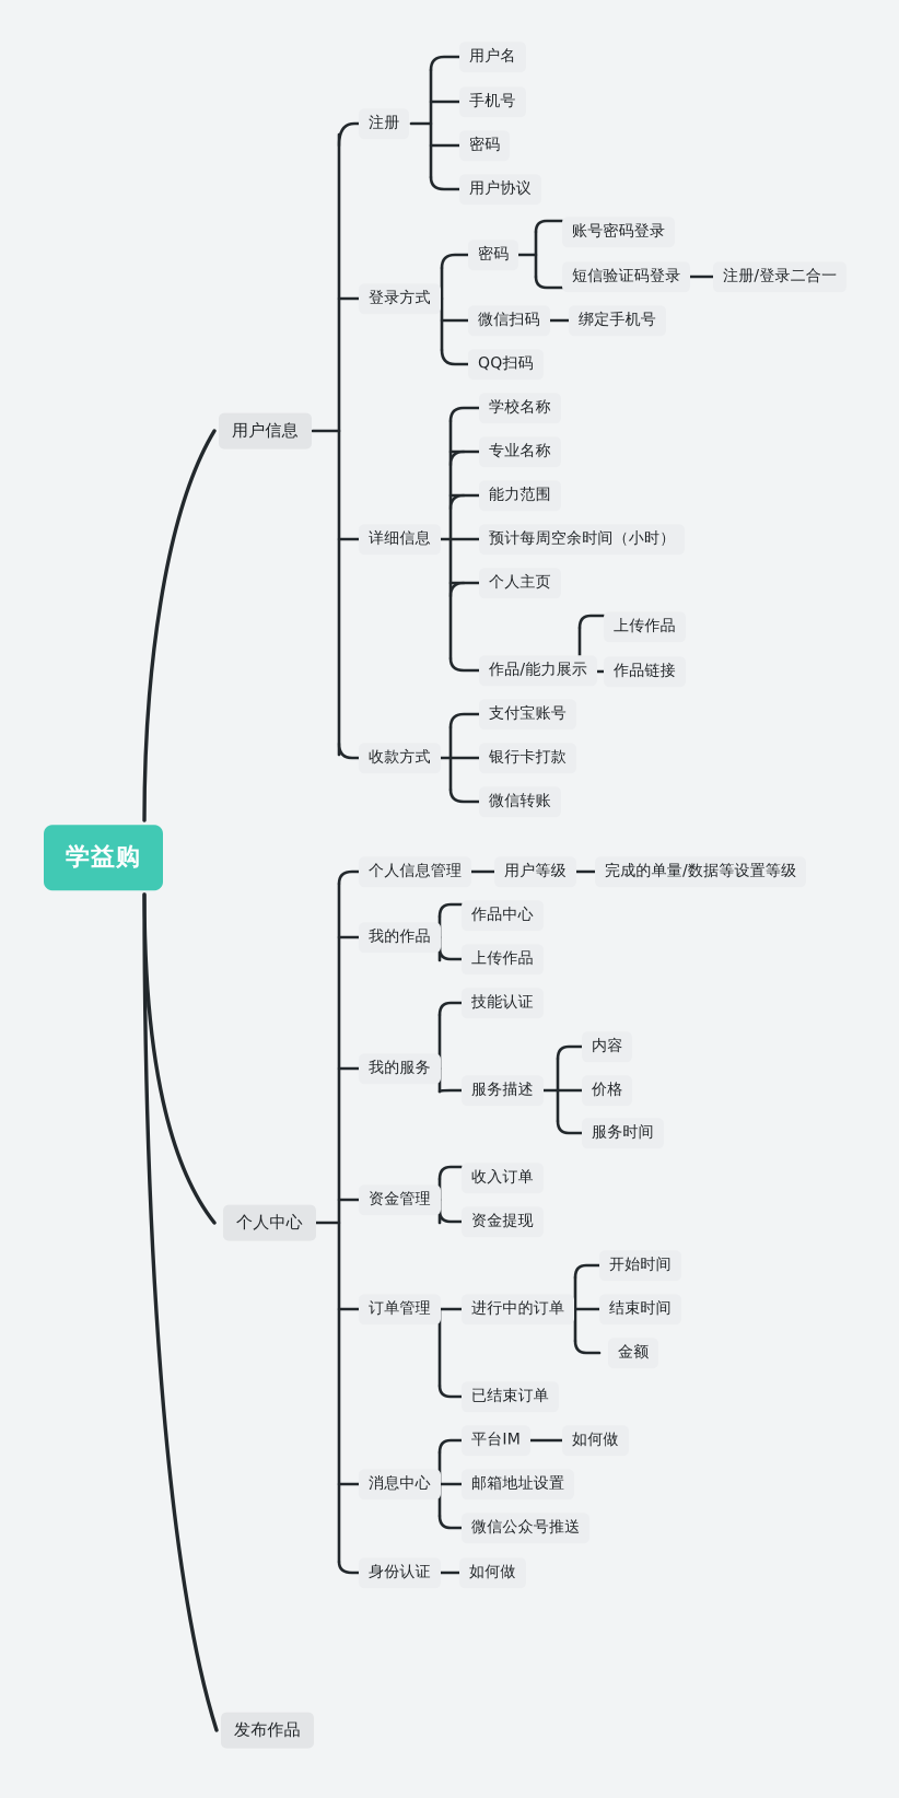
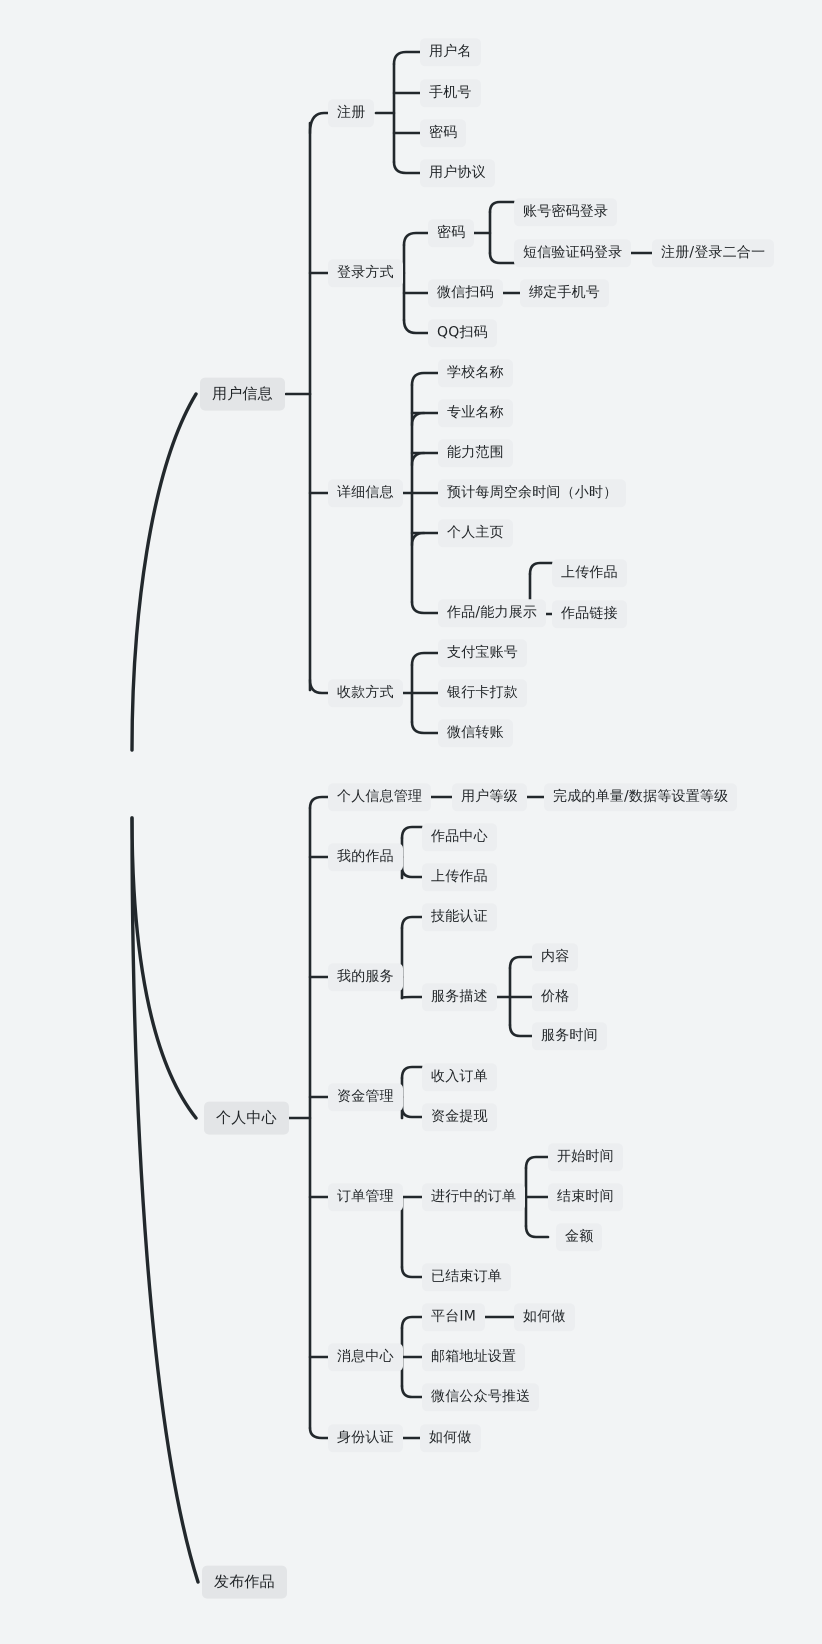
- 学益购
  用户信息
  个人中心
  发布作品
  注册
  用户名
  手机号
  密码
  用户协议
  登录方式
  密码
  账号密码登录
  短信验证码登录
  注册/登录二合一
  微信扫码
  绑定手机号
  QQ扫码
  详细信息
  学校名称
  专业名称
  能力范围
  预计每周空余时间（小时）
  个人主页
  作品/能力展示
  上传作品
  作品链接
  收款方式
  支付宝账号
  银行卡打款
  微信转账
  个人信息管理
  用户等级
  完成的单量/数据等设置等级
  我的作品
  作品中心
  上传作品
  我的服务
  技能认证
  服务描述
  内容
  价格
  服务时间
  资金管理
  收入订单
  资金提现
  订单管理
  进行中的订单
  开始时间
  结束时间
  金额
  已结束订单
  消息中心
  平台IM
  如何做
  邮箱地址设置
  微信公众号推送
  身份认证
  如何做
